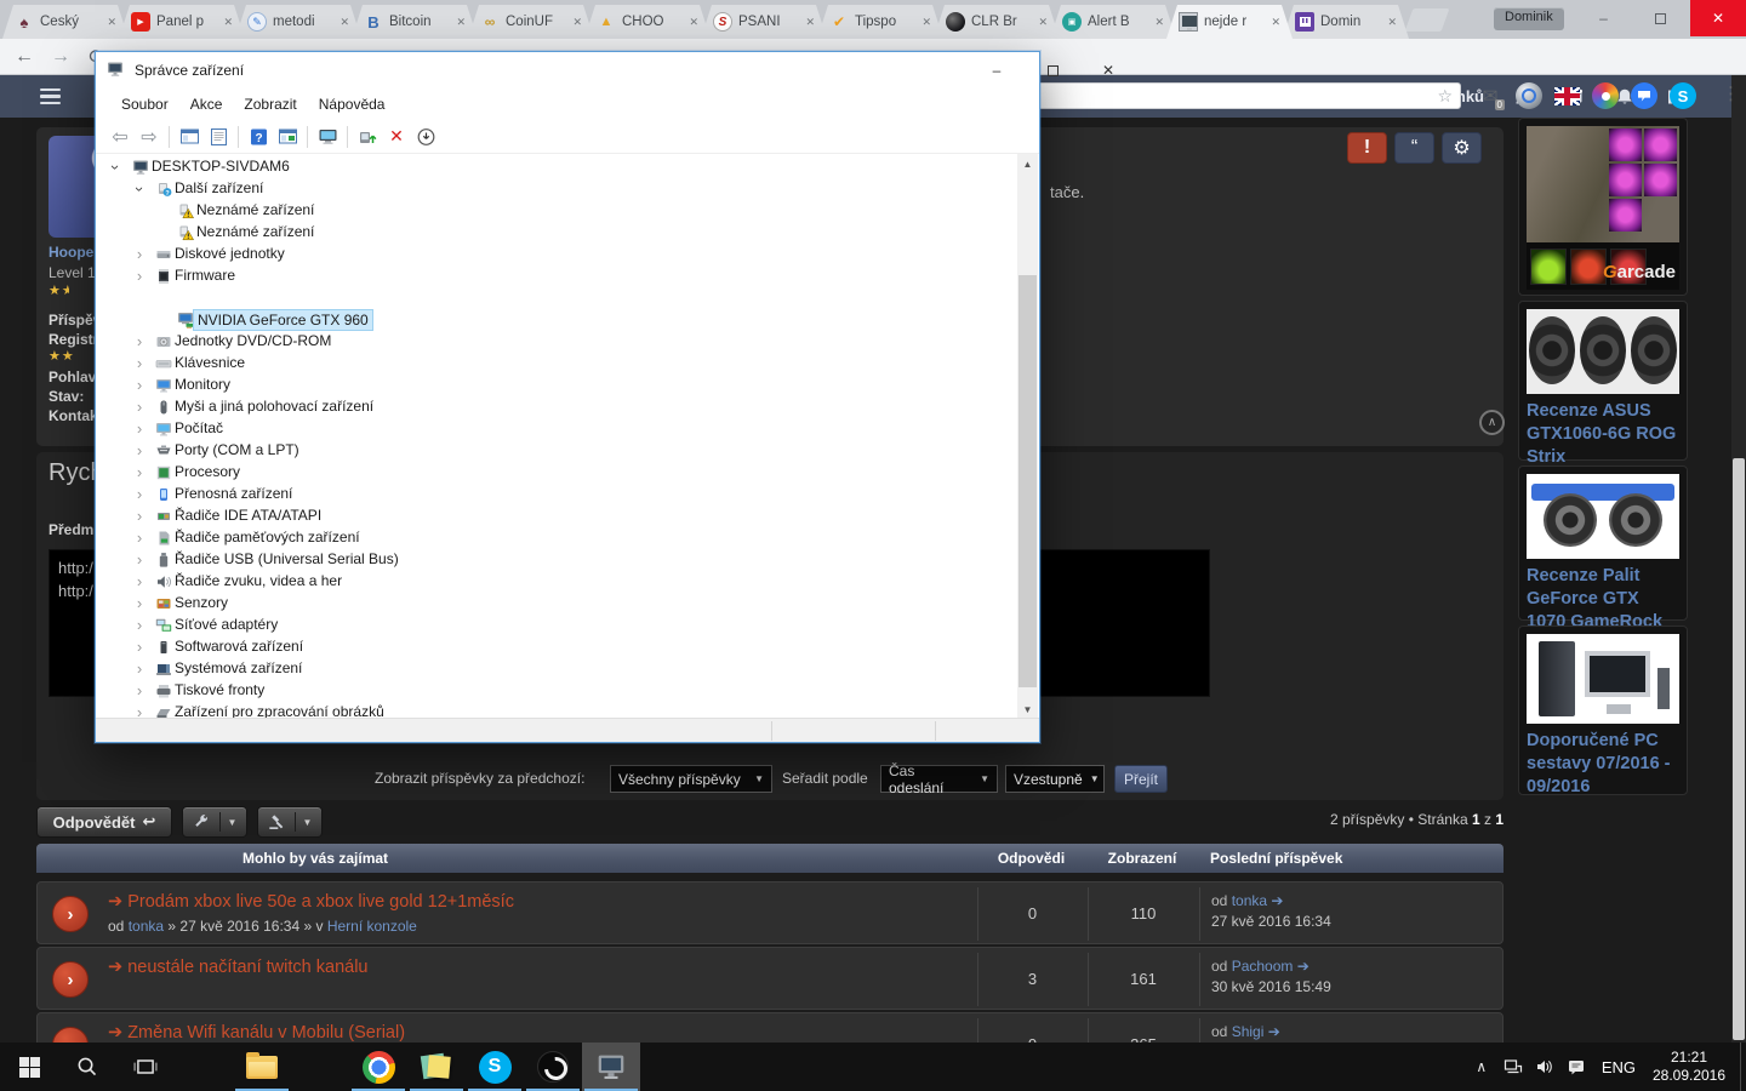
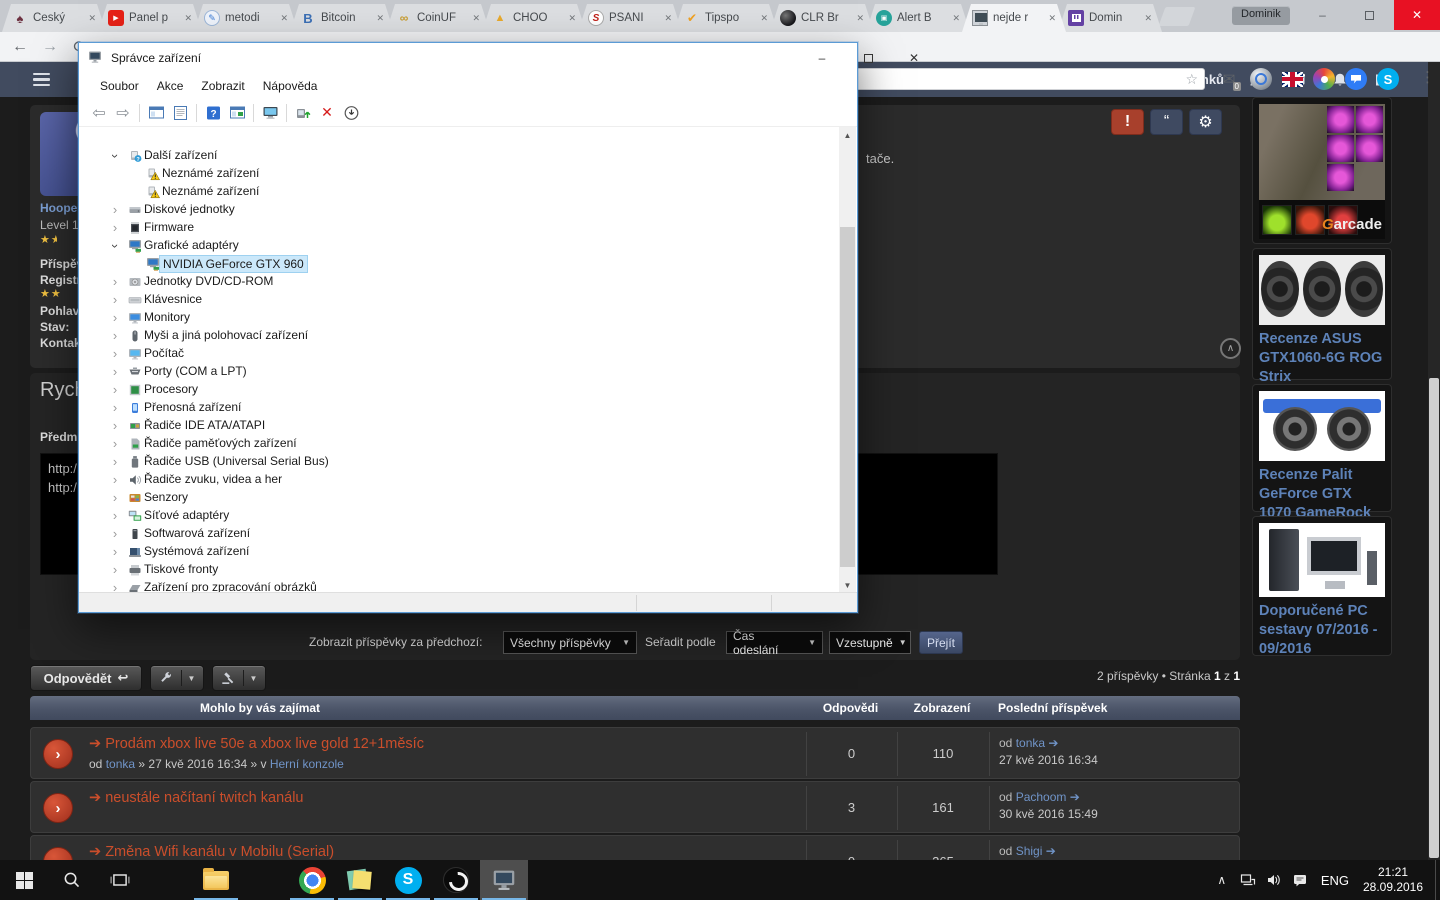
  Český
  ✕
  Panel p
  ✕
  metodi
  ✕
  Bitcoin
  ✕
  CoinUF
  ✕
  CHOO
  ✕
  PSANÍ
  ✕
  Tipspo
  ✕
  CLR Br
  ✕
  Alert B
  ✕
  nejde r
  ✕
  Domin
  ✕
  Dominik
  –
  ✕
  ←
  →
  ☆
  0
  ⋮
  Hoope
  Level 1
  ★★
  Příspě
  Regist
  ★★
  Pohlav
  Stav:
  Konta
  tače.
  !
  “
  ⚙
  ∧
  Předm
  http:/
  http:/
  Zobrazit příspěvky za předchozí:
  Všechny příspěvky
  ▼
  Seřadit podle
  Čas odeslání
  ▼
  Vzestupně
  ▼
  Přejít
  Odpovědět
  ↩
  ▼
  ▼
  2 příspěvky • Stránka 1 z 1
  Mohlo by vás zajímat
  Odpovědi
  Zobrazení
  Poslední příspěvek
  ›
  ➔ Prodám xbox live 50e a xbox live gold 12+1měsíc
  od tonka » 27 kvě 2016 16:34 » v Herní konzole
  0
  110
  od tonka ➔
  27 kvě 2016 16:34
  ›
  ➔ neustále načítaní twitch kanálu
  3
  161
  od Pachoom ➔
  30 kvě 2016 15:49
  ➔ Změna Wifi kanálu v Mobilu (Serial)
  od Shigi ➔
  Garcade
  Recenze ASUS GTX1060-6G ROG Strix
  Recenze Palit GeForce GTX 1070 GameRock
  Doporučené PC sestavy 07/2016 - 09/2016
  Správce zařízení
  –
  ✕
  Soubor
  Akce
  Zobrazit
  Nápověda
  ⇦
  ⇨
  ?
  ✕
- DESKTOP-SIVDAM6
  Další zařízení
  Neznámé zařízení
  Neznámé zařízení
  ›
  Diskové jednotky
  ›
  Firmware
+ Grafické adaptéry
  NVIDIA GeForce GTX 960
  ›
  Jednotky DVD/CD-ROM
  ›
  Klávesnice
  ›
  Monitory
  ›
  Myši a jiná polohovací zařízení
  ›
  Počítač
  ›
  Porty (COM a LPT)
  ›
  Procesory
  ›
  Přenosná zařízení
  ›
  Řadiče IDE ATA/ATAPI
  ›
  Řadiče paměťových zařízení
  ›
  Řadiče USB (Universal Serial Bus)
  ›
  Řadiče zvuku, videa a her
  ›
  Senzory
  ›
  Síťové adaptéry
  ›
  Softwarová zařízení
  ›
  Systémová zařízení
  ›
  Tiskové fronty
  ›
  Zařízení pro zpracování obrázků
  ▲
  ▼
  S
  ∧
  ENG
  21:21
  28.09.2016
